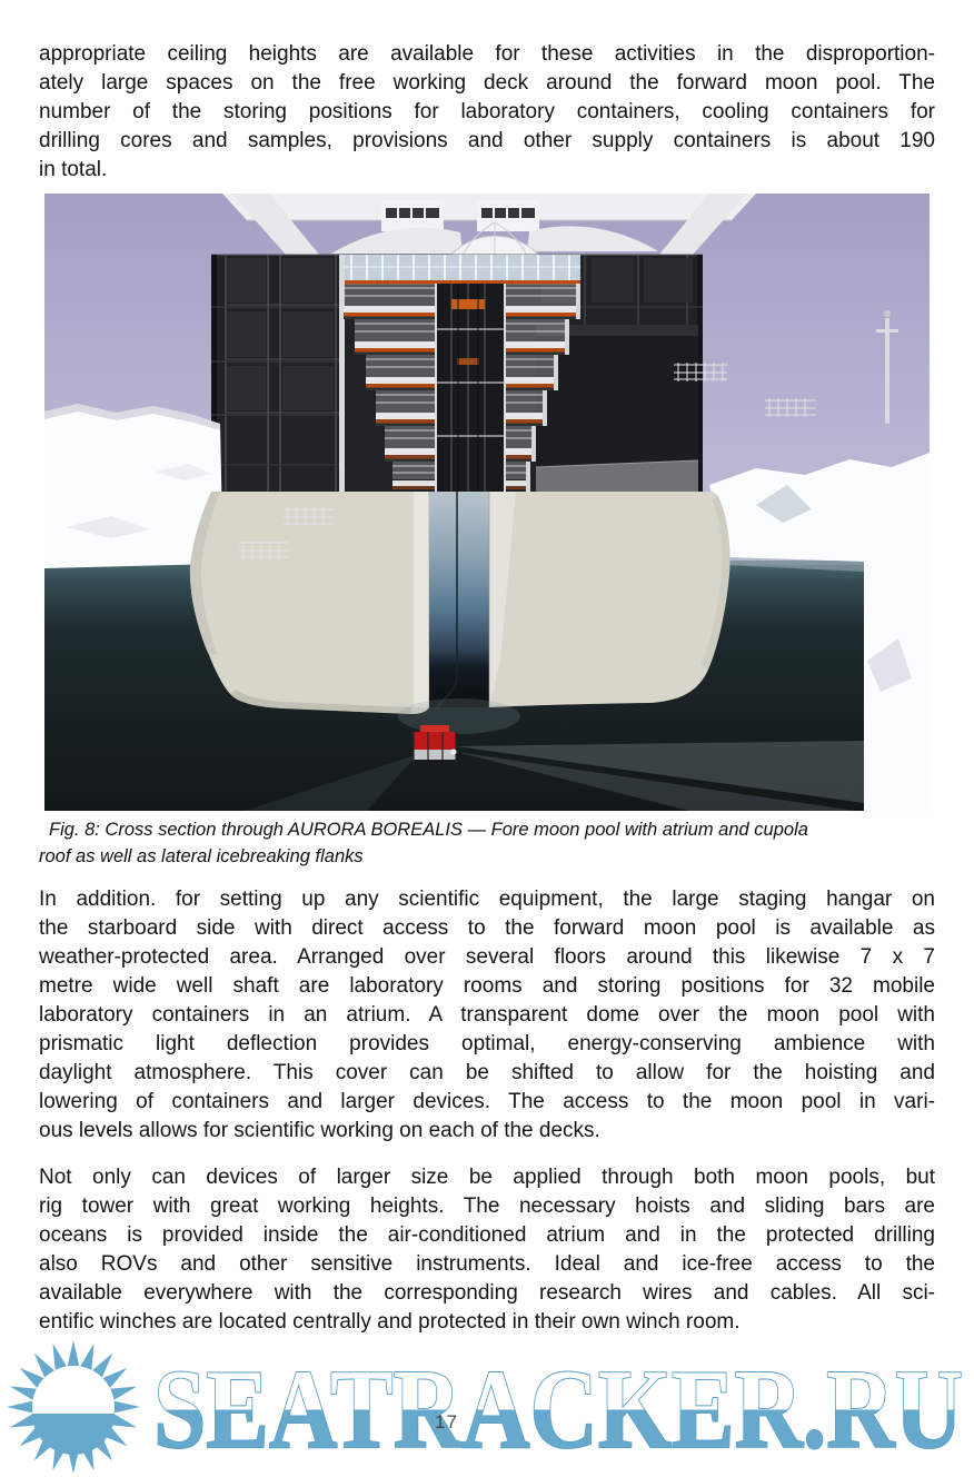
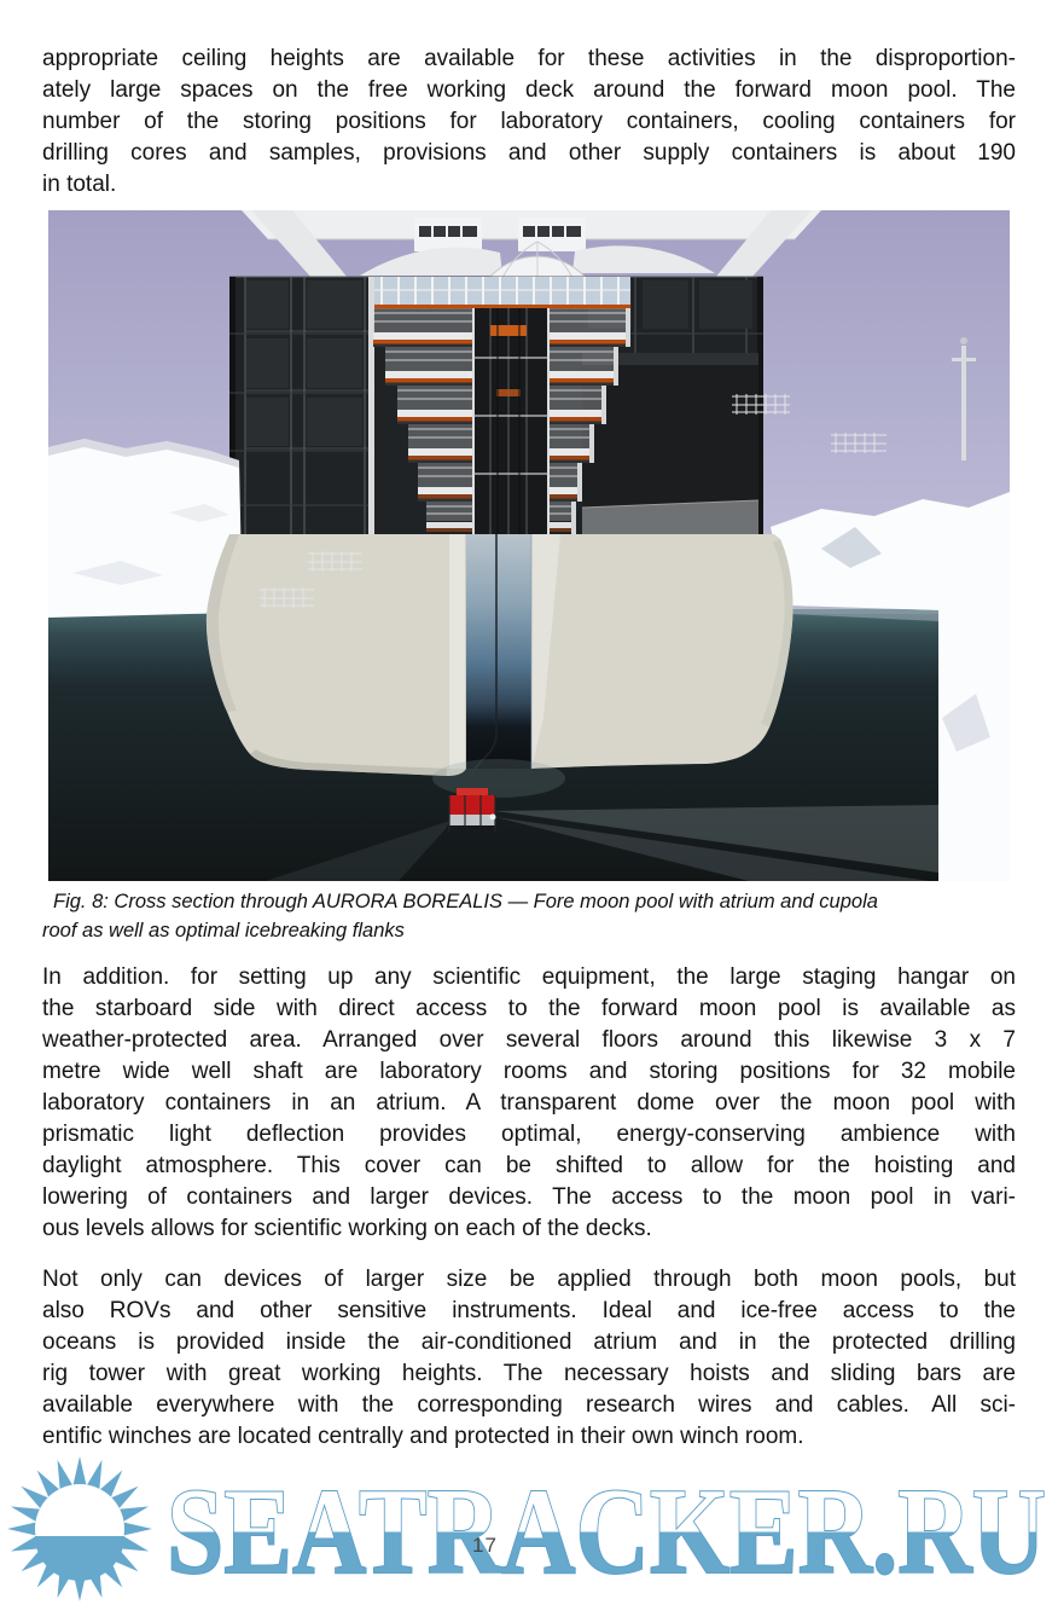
  appropriate ceiling heights are available for these activities in the disproportion-
  ately large spaces on the free working deck around the forward moon pool. The
  number of the storing positions for laboratory containers, cooling containers for
  drilling cores and samples, provisions and other supply containers is about 190
  in total.
  Fig. 8: Cross section through AURORA BOREALIS — Fore moon pool with atrium and cupola
- roof as well as lateral icebreaking flanks
+ roof as well as optimal icebreaking flanks
  In addition. for setting up any scientific equipment, the large staging hangar on
  the starboard side with direct access to the forward moon pool is available as
- weather-protected area. Arranged over several floors around this likewise 7 x 7
+ weather-protected area. Arranged over several floors around this likewise 3 x 7
  metre wide well shaft are laboratory rooms and storing positions for 32 mobile
  laboratory containers in an atrium. A transparent dome over the moon pool with
  prismatic light deflection provides optimal, energy-conserving ambience with
  daylight atmosphere. This cover can be shifted to allow for the hoisting and
  lowering of containers and larger devices. The access to the moon pool in vari-
  ous levels allows for scientific working on each of the decks.
  Not only can devices of larger size be applied through both moon pools, but
- rig tower with great working heights. The necessary hoists and sliding bars are
+ also ROVs and other sensitive instruments. Ideal and ice-free access to the
  oceans is provided inside the air-conditioned atrium and in the protected drilling
- also ROVs and other sensitive instruments. Ideal and ice-free access to the
+ rig tower with great working heights. The necessary hoists and sliding bars are
  available everywhere with the corresponding research wires and cables. All sci-
  entific winches are located centrally and protected in their own winch room.
  17
  SEATRACKER.RU
